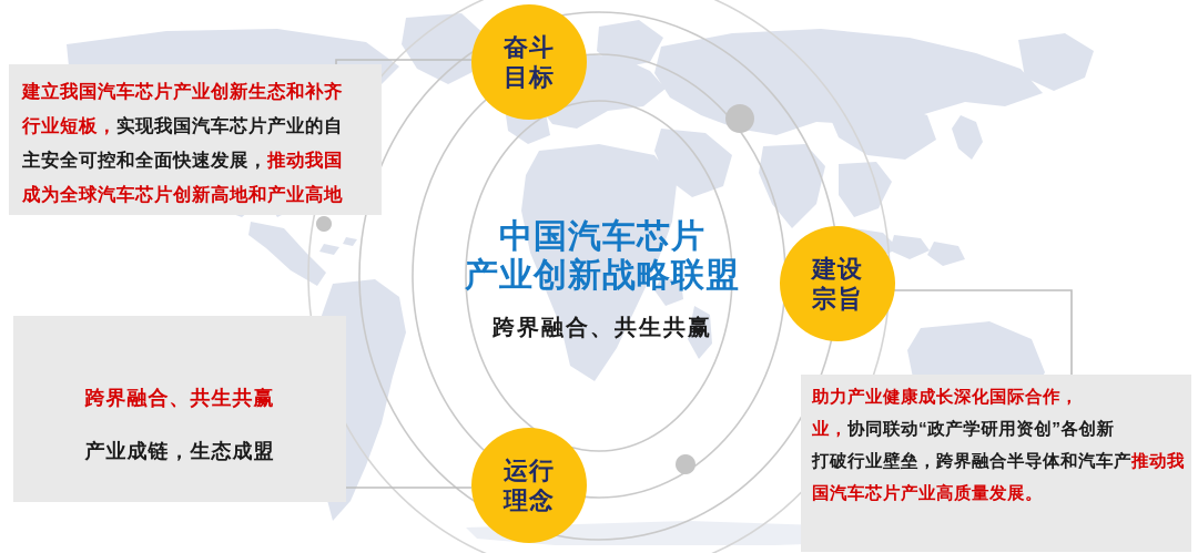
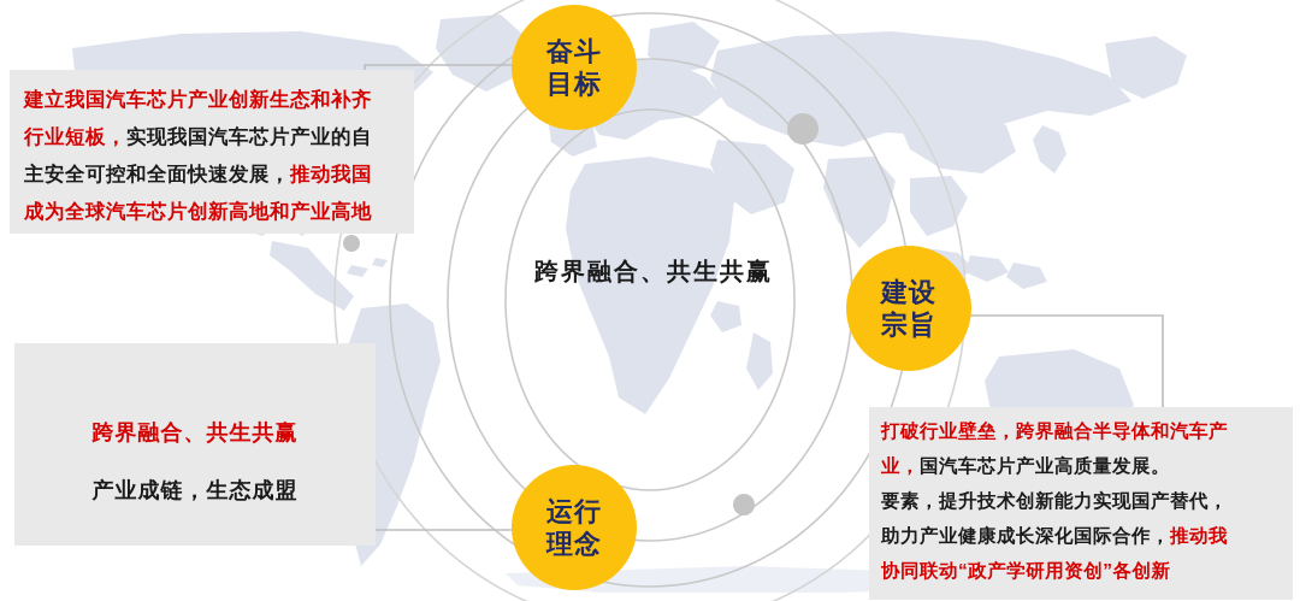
  建立我国汽车芯片产业创新生态和补齐
  行业短板，实现我国汽车芯片产业的自
  主安全可控和全面快速发展，推动我国
  成为全球汽车芯片创新高地和产业高地
  跨界融合、共生共赢
  产业成链，生态成盟
- 助力产业健康成长深化国际合作，
+ 打破行业壁垒，跨界融合半导体和汽车产
- 业，协同联动“政产学研用资创”各创新
+ 业，国汽车芯片产业高质量发展。
+ 要素，提升技术创新能力实现国产替代，
- 打破行业壁垒，跨界融合半导体和汽车产推动我
+ 助力产业健康成长深化国际合作，推动我
- 国汽车芯片产业高质量发展。
+ 协同联动“政产学研用资创”各创新
- 中国汽车芯片
- 产业创新战略联盟
  跨界融合、共生共赢
  奋斗
  目标
  建设
  宗旨
  运行
  理念
